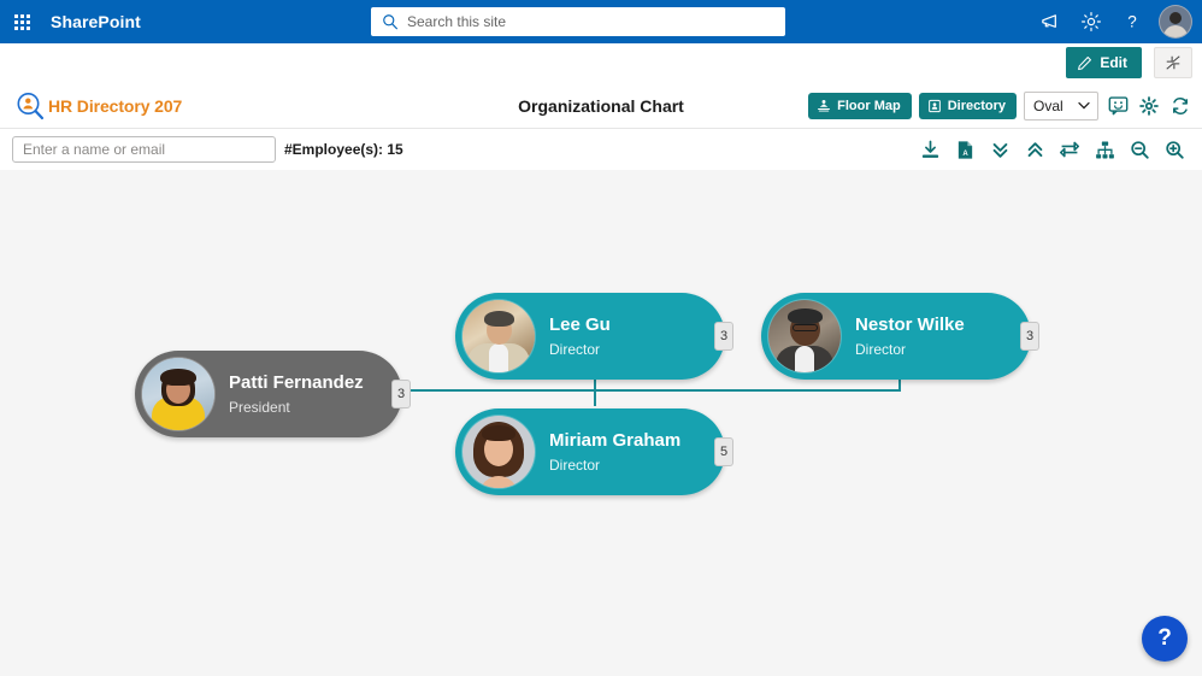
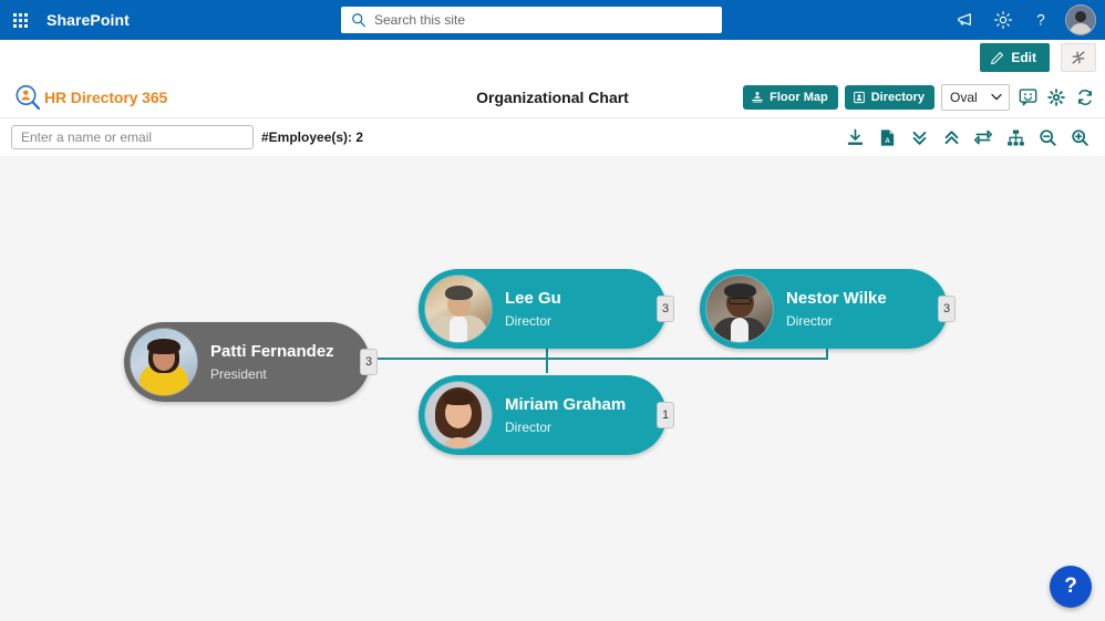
  SharePoint
  Search this site
  ?
  Edit
  Organizational Chart
- HR Directory 207
+ HR Directory 365
  Floor Map
  Directory
  Oval
  Enter a name or email
- #Employee(s): 15
+ #Employee(s): 2
  Patti Fernandez
  President
  3
  Lee Gu
  Director
  3
  Nestor Wilke
  Director
  3
  Miriam Graham
  Director
- 5
+ 1
  ?
